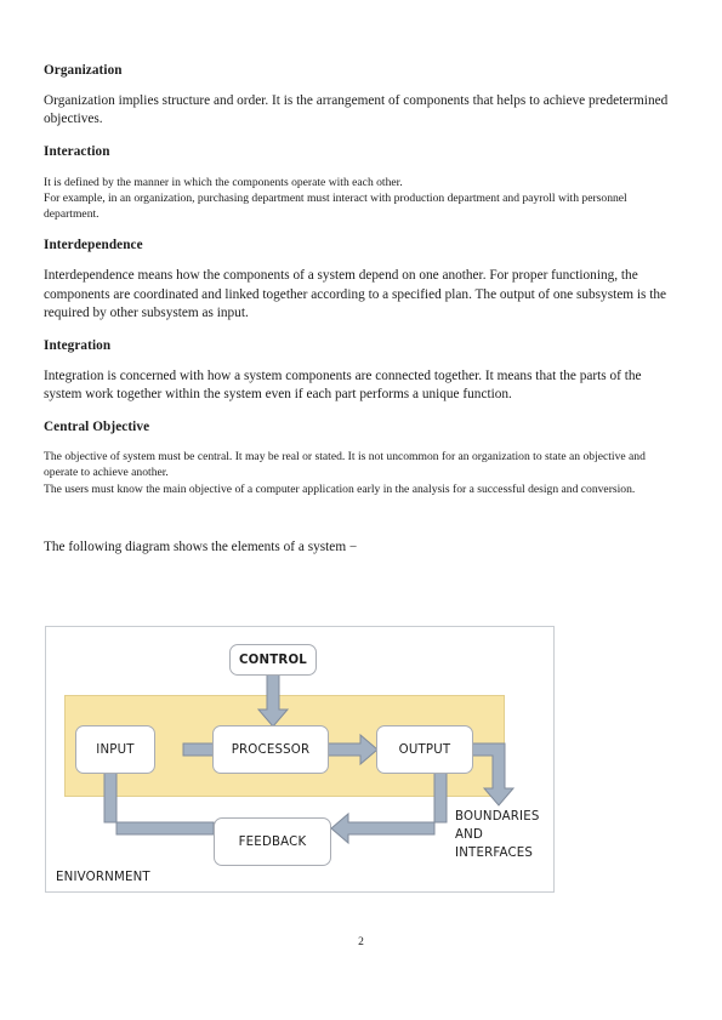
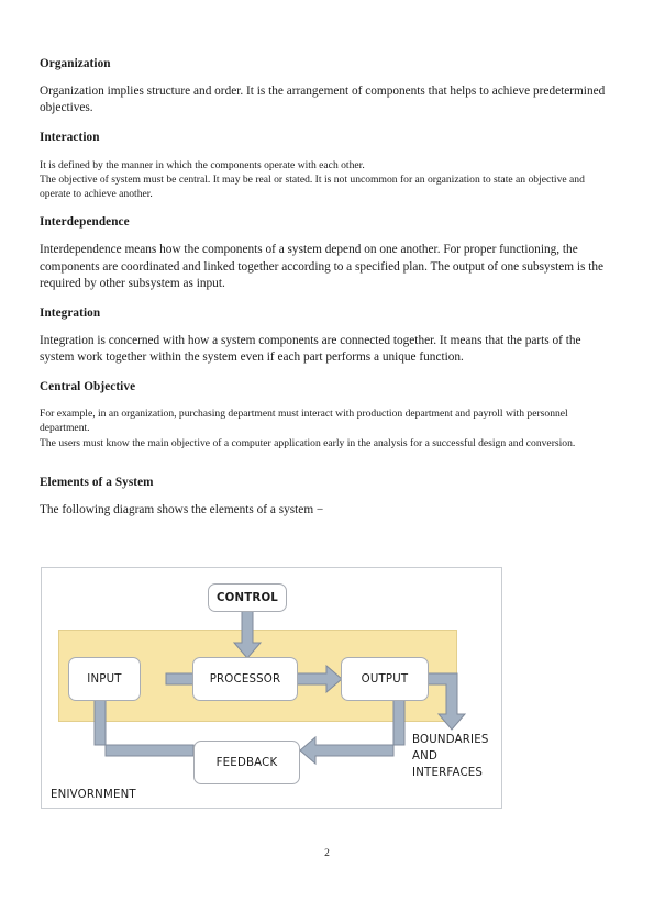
  Organization
  Organization implies structure and order. It is the arrangement of components that helps to achieve predetermined objectives.
  Interaction
  It is defined by the manner in which the components operate with each other.
- For example, in an organization, purchasing department must interact with production department and payroll with personnel department.
+ The objective of system must be central. It may be real or stated. It is not uncommon for an organization to state an objective and operate to achieve another.
  Interdependence
  Interdependence means how the components of a system depend on one another. For proper functioning, the components are coordinated and linked together according to a specified plan. The output of one subsystem is the required by other subsystem as input.
  Integration
  Integration is concerned with how a system components are connected together. It means that the parts of the system work together within the system even if each part performs a unique function.
  Central Objective
- The objective of system must be central. It may be real or stated. It is not uncommon for an organization to state an objective and operate to achieve another.
+ For example, in an organization, purchasing department must interact with production department and payroll with personnel department.
  The users must know the main objective of a computer application early in the analysis for a successful design and conversion.
+ Elements of a System
  The following diagram shows the elements of a system −
  CONTROL
  INPUT
  PROCESSOR
  OUTPUT
  FEEDBACK
  BOUNDARIES
  AND
  INTERFACES
  ENIVORNMENT
  2
